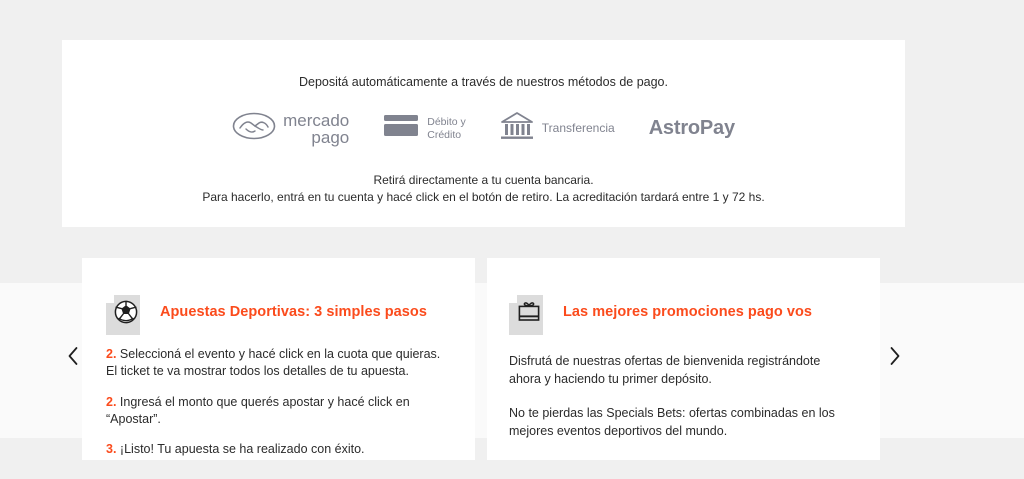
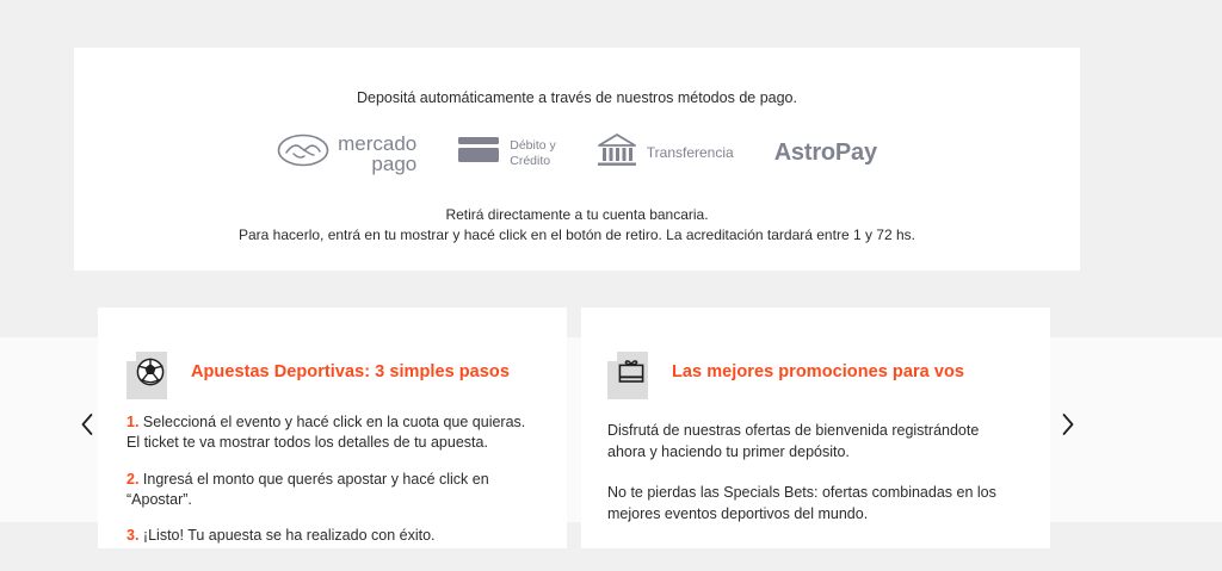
  Depositá automáticamente a través de nuestros métodos de pago.
  mercado
  pago
  Débito y
  Crédito
  Transferencia
  AstroPay
  Retirá directamente a tu cuenta bancaria.
- Para hacerlo, entrá en tu cuenta y hacé click en el botón de retiro. La acreditación tardará entre 1 y 72 hs.
+ Para hacerlo, entrá en tu mostrar y hacé click en el botón de retiro. La acreditación tardará entre 1 y 72 hs.
  Apuestas Deportivas: 3 simples pasos
- 2. Seleccioná el evento y hacé click en la cuota que quieras. El ticket te va mostrar todos los detalles de tu apuesta.
+ 1. Seleccioná el evento y hacé click en la cuota que quieras. El ticket te va mostrar todos los detalles de tu apuesta.
  2. Ingresá el monto que querés apostar y hacé click en “Apostar”.
  3. ¡Listo! Tu apuesta se ha realizado con éxito.
- Las mejores promociones pago vos
+ Las mejores promociones para vos
  Disfrutá de nuestras ofertas de bienvenida registrándote ahora y haciendo tu primer depósito.
  No te pierdas las Specials Bets: ofertas combinadas en los mejores eventos deportivos del mundo.
